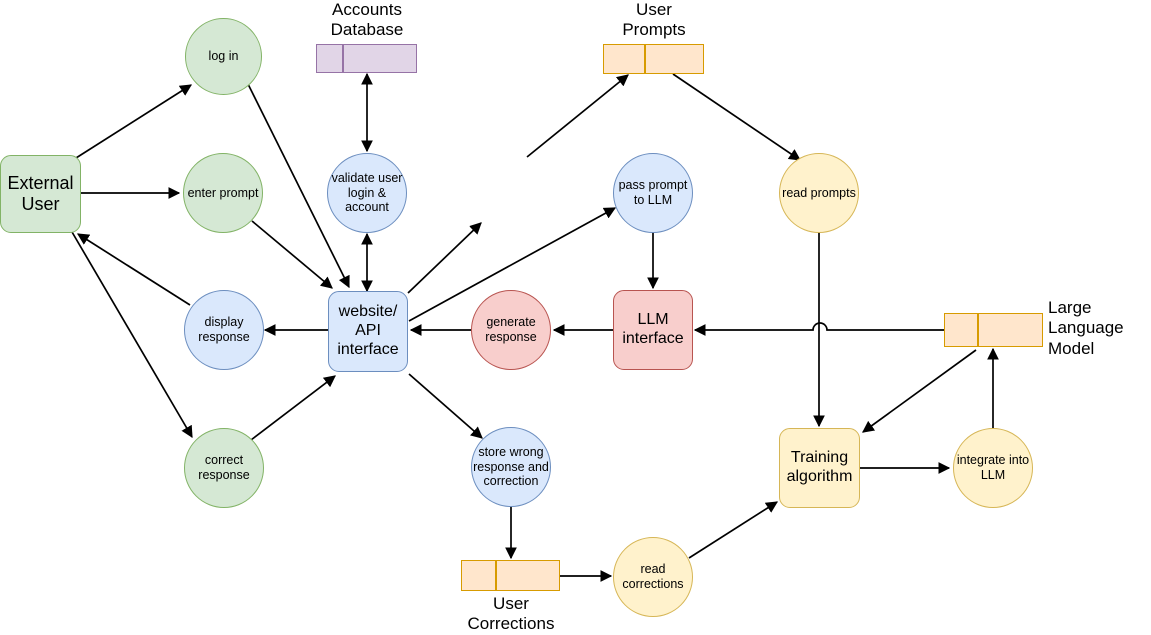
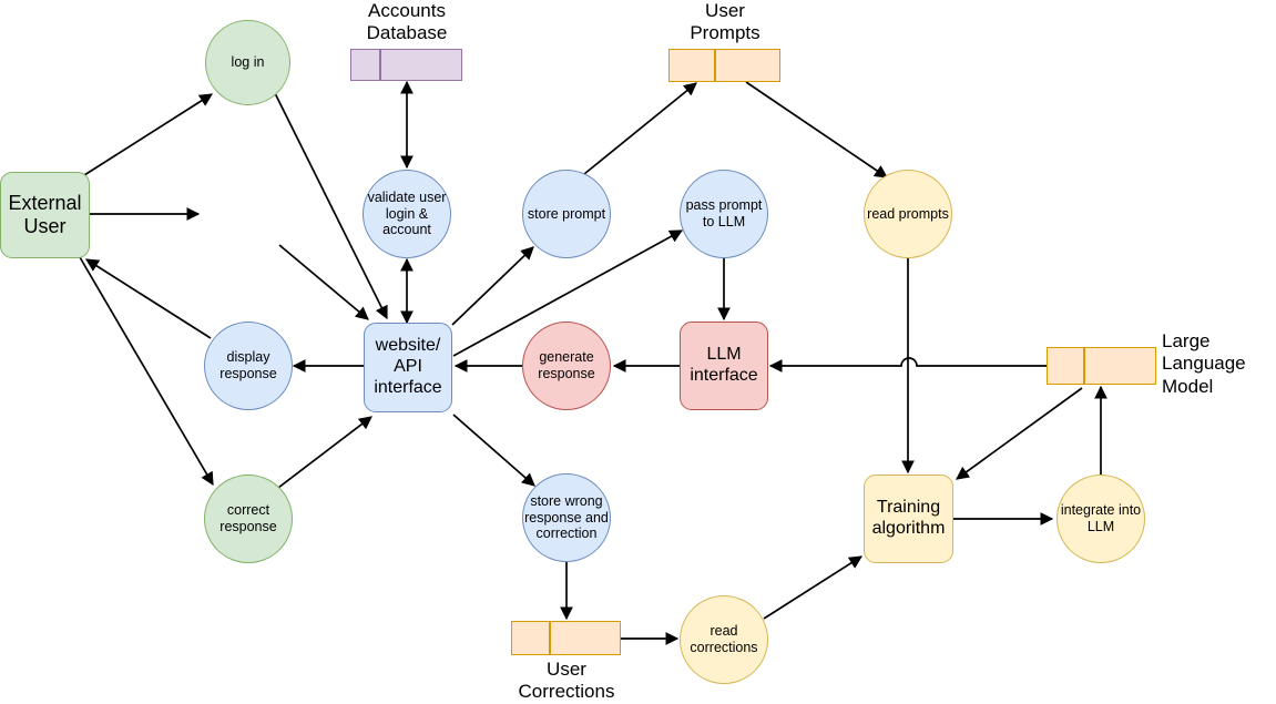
  External
  User
  log in
- enter prompt
  display
  response
  correct
  response
  validate user
  login &
  account
  website/
  API
  interface
+ store prompt
  pass prompt
  to LLM
  generate
  response
  LLM
  interface
  read prompts
  store wrong
  response and
  correction
  read
  corrections
  Training
  algorithm
  integrate into
  LLM
  Accounts
  Database
  User
  Prompts
  Large
  Language
  Model
  User
  Corrections
